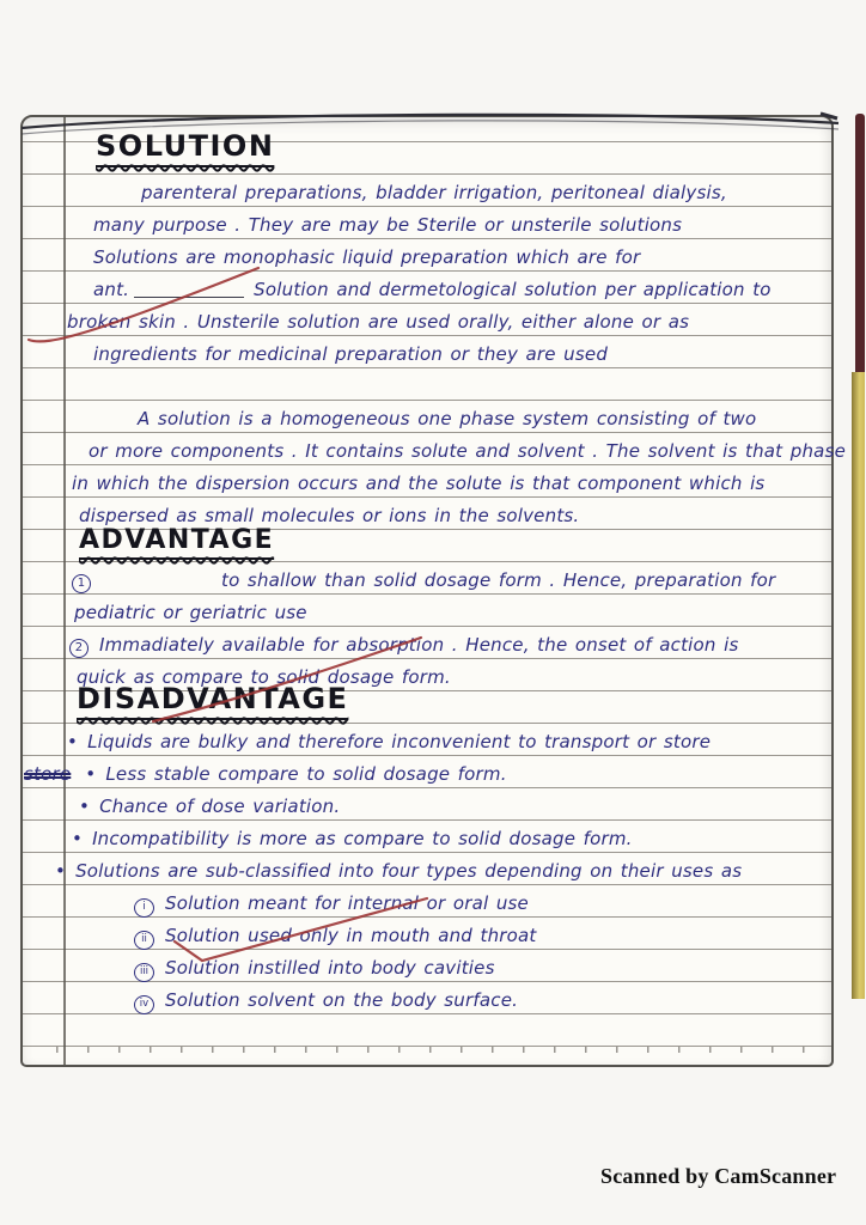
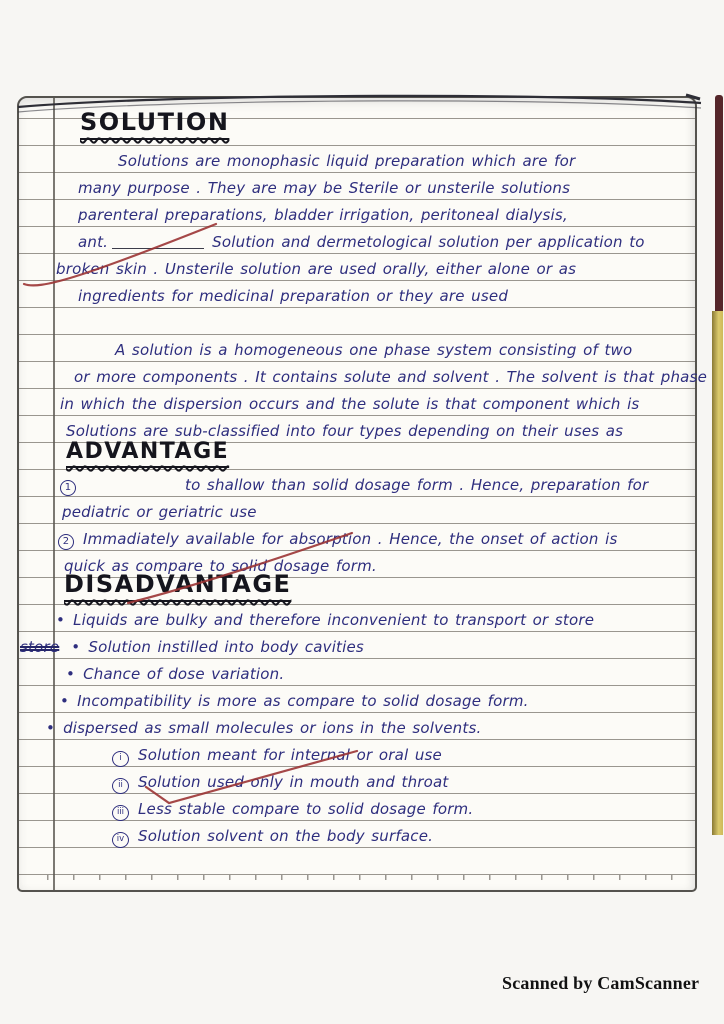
  SOLUTION
- parenteral preparations, bladder irrigation, peritoneal dialysis,
+ Solutions are monophasic liquid preparation which are for
  many purpose . They are may be Sterile or unsterile solutions
- Solutions are monophasic liquid preparation which are for
+ parenteral preparations, bladder irrigation, peritoneal dialysis,
  ant. Solution and dermetological solution per application to
  brokn skin . Unsterile solution are used orally, either alone or as
  ingredients for medicinal preparation or they are used
  A solution is a homogeneous one phase system consisting of two
  or more components . It contains solute and solvent . The solvent is that phase
  in which the dispersion occurs and the solute is that component which is
- dispersed as small molecules or ions in the solvents.
+ Solutions are sub-classified into four types depending on their uses as
  ADVANTAGE
  1 to shallow than solid dosage form . Hence, preparation for
  pediatric or geriatric use
  2 Immadiately available for absortion . Hence, the onset of action is
  quick as compare to sod dosage form.
  DISADVANTAGE
  • Liquids are bulky and therefore inconvenient to transport or store
- store • Less stable compare to solid dosage form.
+ store • Solution instilled into body cavities
  • Chance of dose variation.
  • Incompatibility is more as compare to solid dosage form.
- • Solutions are sub-classified into four types depending on their uses as
+ • dispersed as small molecules or ions in the solvents.
  i Solution meant for internl or oral use
  ii Solution used only in mouth and throat
- iii Solution instilled into body cavities
+ iii Less stable compare to solid dosage form.
  iv Solution solvent on the body surface.
  Scanned by CamScanner
